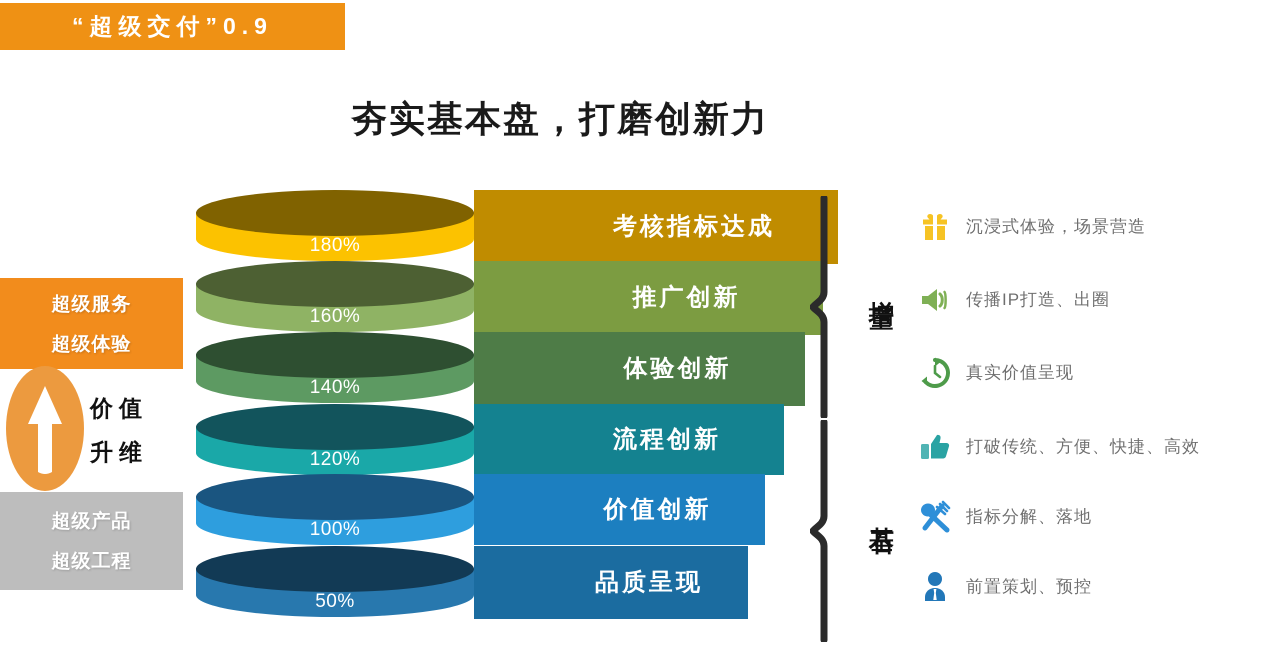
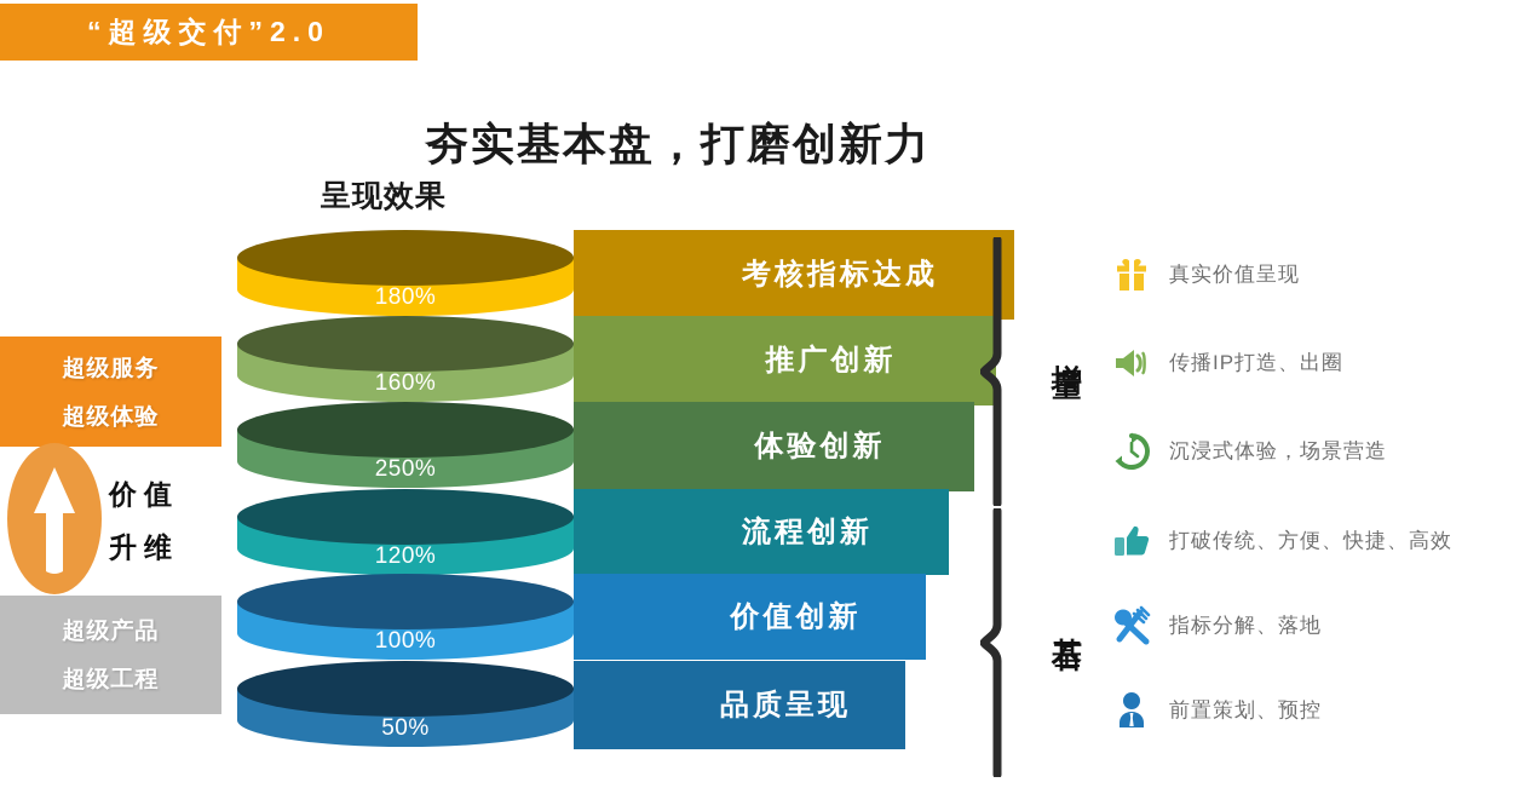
- “超级交付”0.9
+ “超级交付”2.0
  夯实基本盘，打磨创新力
+ 呈现效果
  超级服务
  超级体验
  价值
  升维
  超级产品
  超级工程
  考核指标达成
  180%
  推广创新
  160%
  体验创新
- 140%
+ 250%
  流程创新
  120%
  价值创新
  100%
  品质呈现
  50%
- 沉浸式体验，场景营造
+ 真实价值呈现
  传播IP打造、出圈
- 真实价值呈现
+ 沉浸式体验，场景营造
  打破传统、方便、快捷、高效
  指标分解、落地
  前置策划、预控
